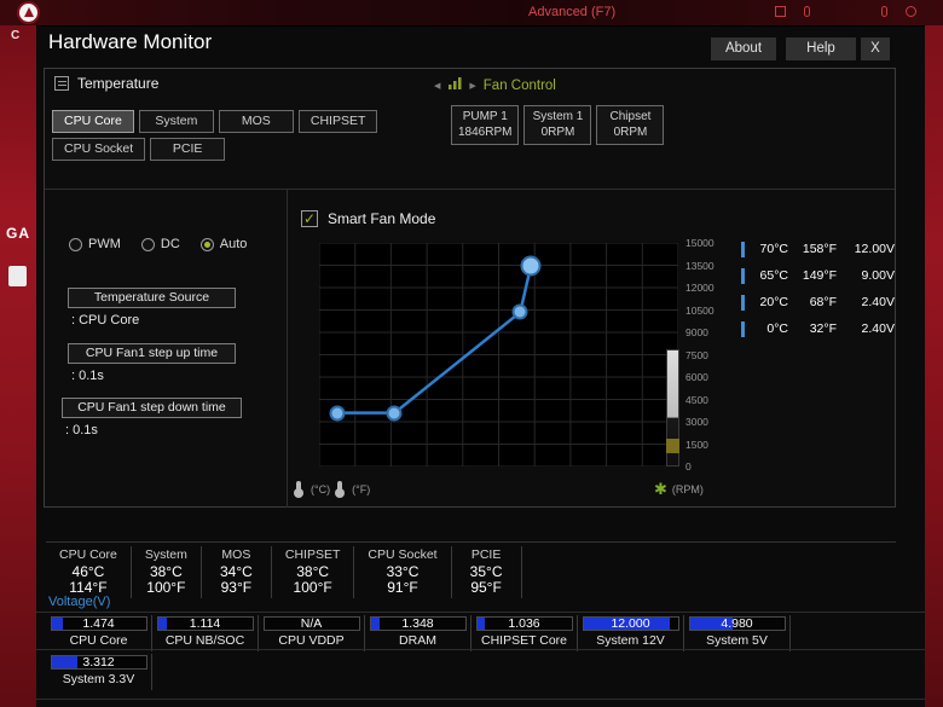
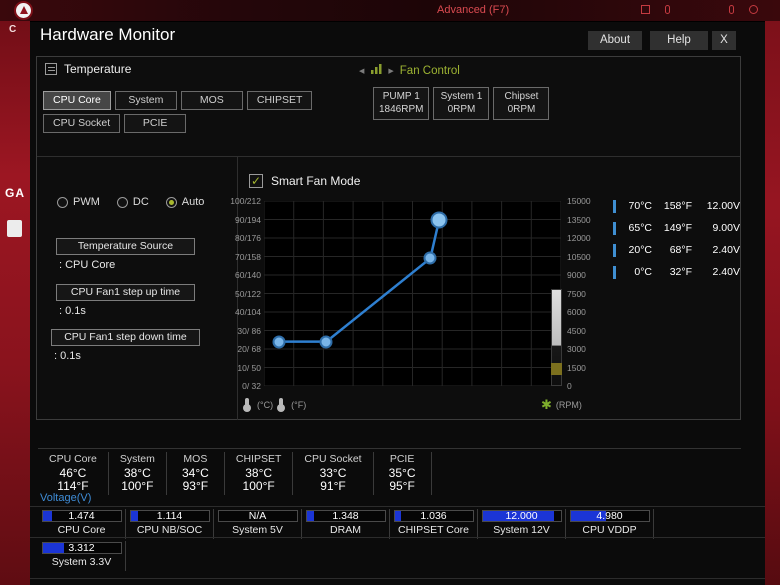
  C
  GA
  Advanced (F7)
  Hardware Monitor
  About
  Help
  X
  Temperature
  Fan Control
  CPU Core
  System
  MOS
  CHIPSET
  CPU Socket
  PCIE
  PUMP 1
  1846RPM
  System 1
  0RPM
  Chipset
  0RPM
  PWM
  DC
  Auto
  Temperature Source
  : CPU Core
  CPU Fan1 step up time
  : 0.1s
  CPU Fan1 step down time
  : 0.1s
  ✓
  Smart Fan Mode
+ 100/212
+ 90/194
+ 80/176
+ 70/158
+ 60/140
+ 50/122
+ 40/104
+ 30/ 86
+ 20/ 68
+ 10/ 50
+ 0/ 32
  15000
  13500
  12000
  10500
  9000
  7500
  6000
  4500
  3000
  1500
  0
  70°C
  158°F
  12.00V
  65°C
  149°F
  9.00V
  20°C
  68°F
  2.40V
  0°C
  32°F
  2.40V
  (°C)
  (°F)
  ✱
  (RPM)
  CPU Core
  46°C
  114°F
  System
  38°C
  100°F
  MOS
  34°C
  93°F
  CHIPSET
  38°C
  100°F
  CPU Socket
  33°C
  91°F
  PCIE
  35°C
  95°F
  Voltage(V)
  1.474
  CPU Core
  1.114
  CPU NB/SOC
  N/A
- CPU VDDP
+ System 5V
  1.348
  DRAM
  1.036
  CHIPSET Core
  12.000
  System 12V
  4.980
- System 5V
+ CPU VDDP
  3.312
  System 3.3V
